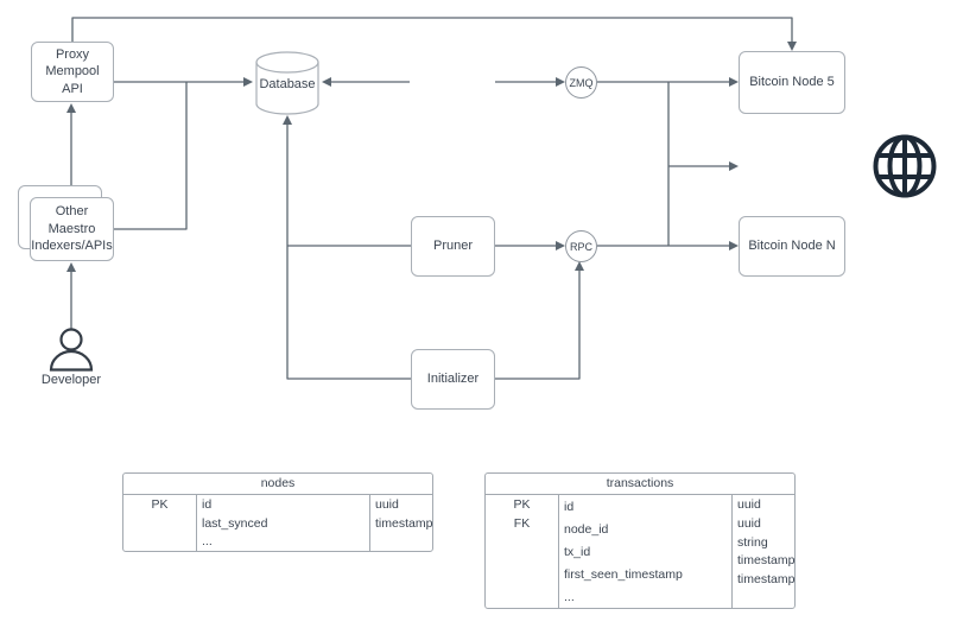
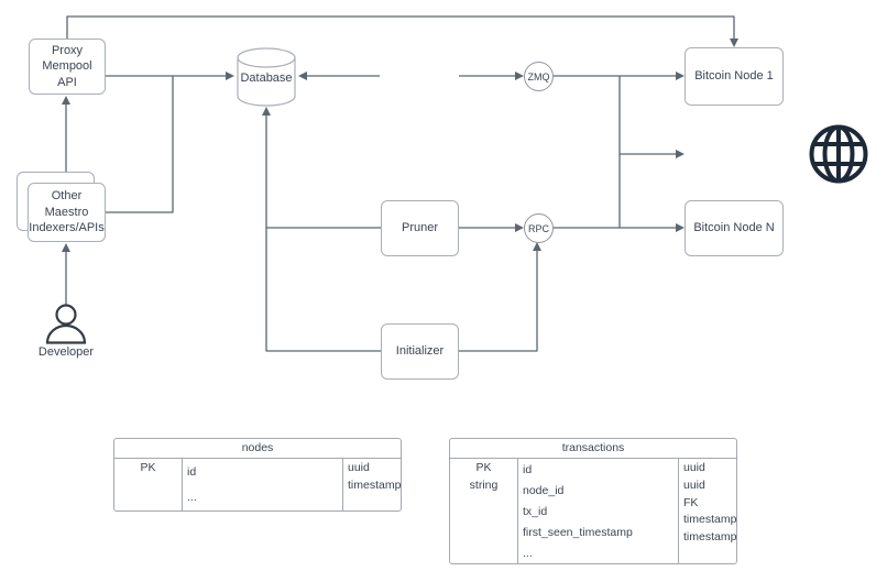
  Proxy Mempool API
  Other Maestro Indexers/APIs
  Database
  Pruner
  Initializer
  ZMQ
  RPC
- Bitcoin Node 5
+ Bitcoin Node 1
  Bitcoin Node N
  Developer
  nodes
  PK
  id
- last_synced
  ...
  uuid
  timestamp
  transactions
  PK
- FK
+ string
  id
  node_id
  tx_id
  first_seen_timestamp
  ...
  uuid
  uuid
- string
+ FK
  timestamp
  timestamp
